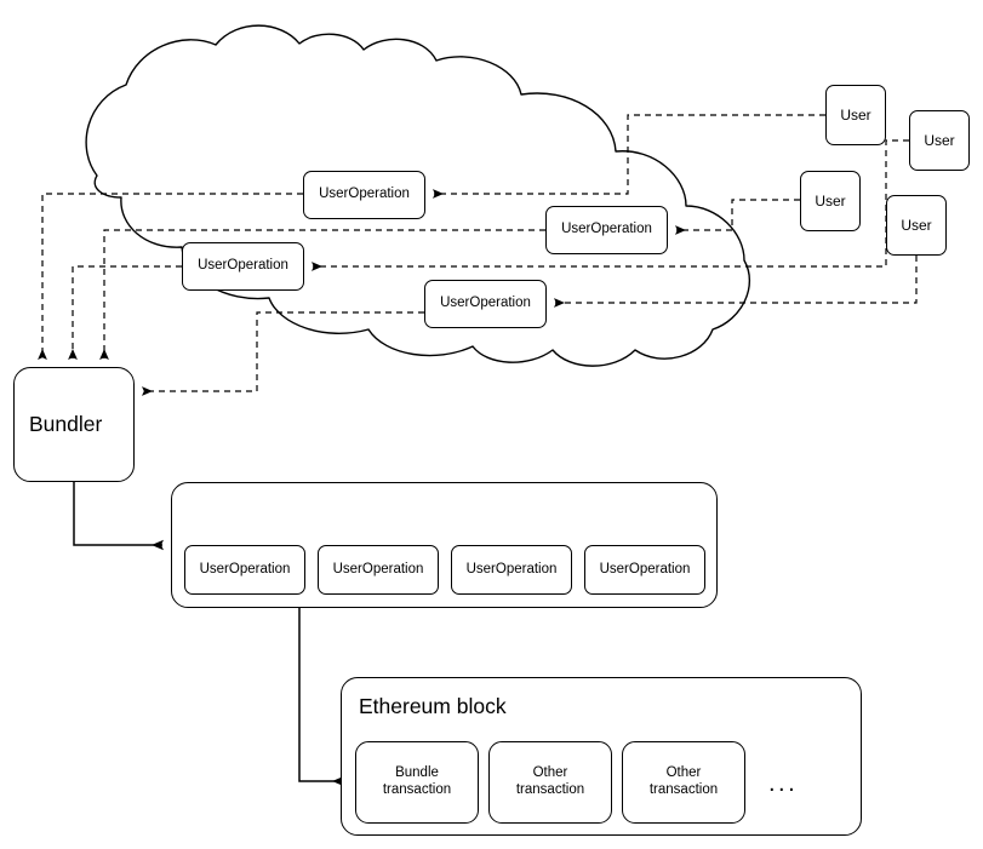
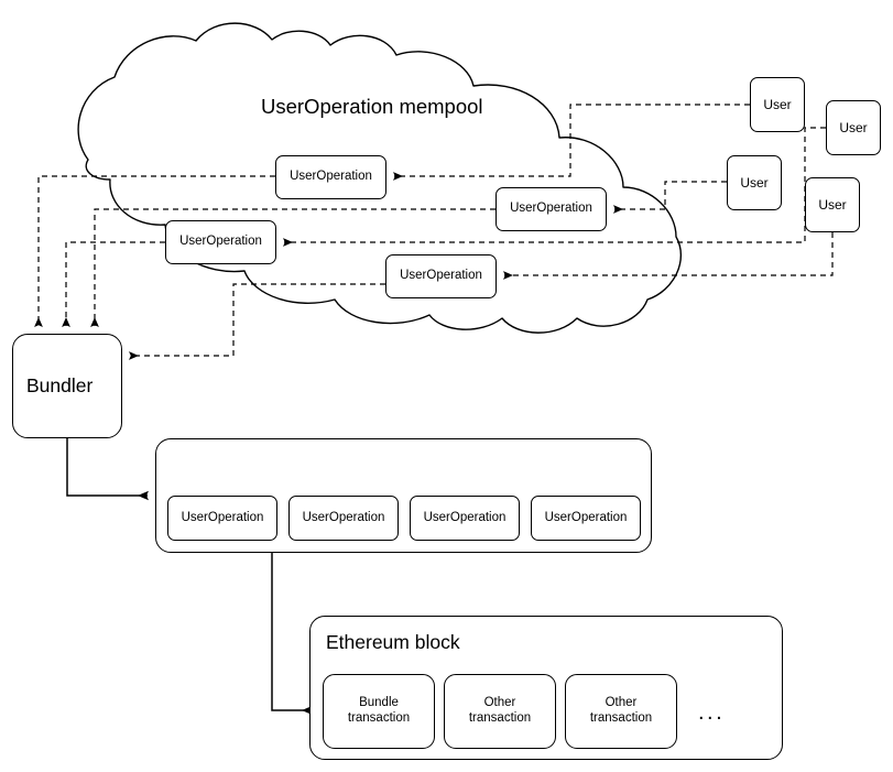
+ UserOperation mempool
  UserOperation
  UserOperation
  UserOperation
  UserOperation
  User
  User
  User
  User
  Bundler
  UserOperation
  UserOperation
  UserOperation
  UserOperation
  Ethereum block
  Bundle
  transaction
  Other
  transaction
  Other
  transaction
  ...
